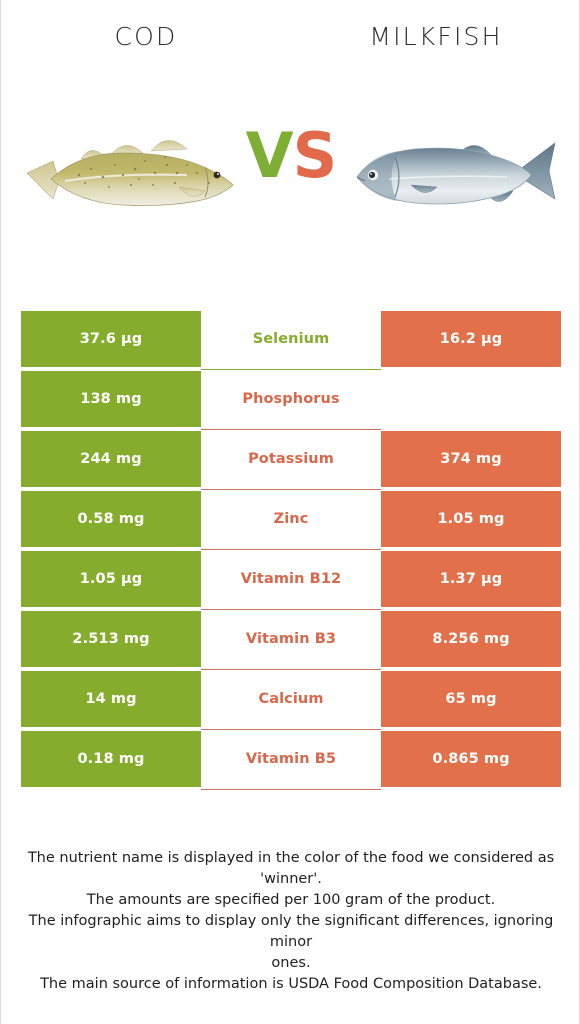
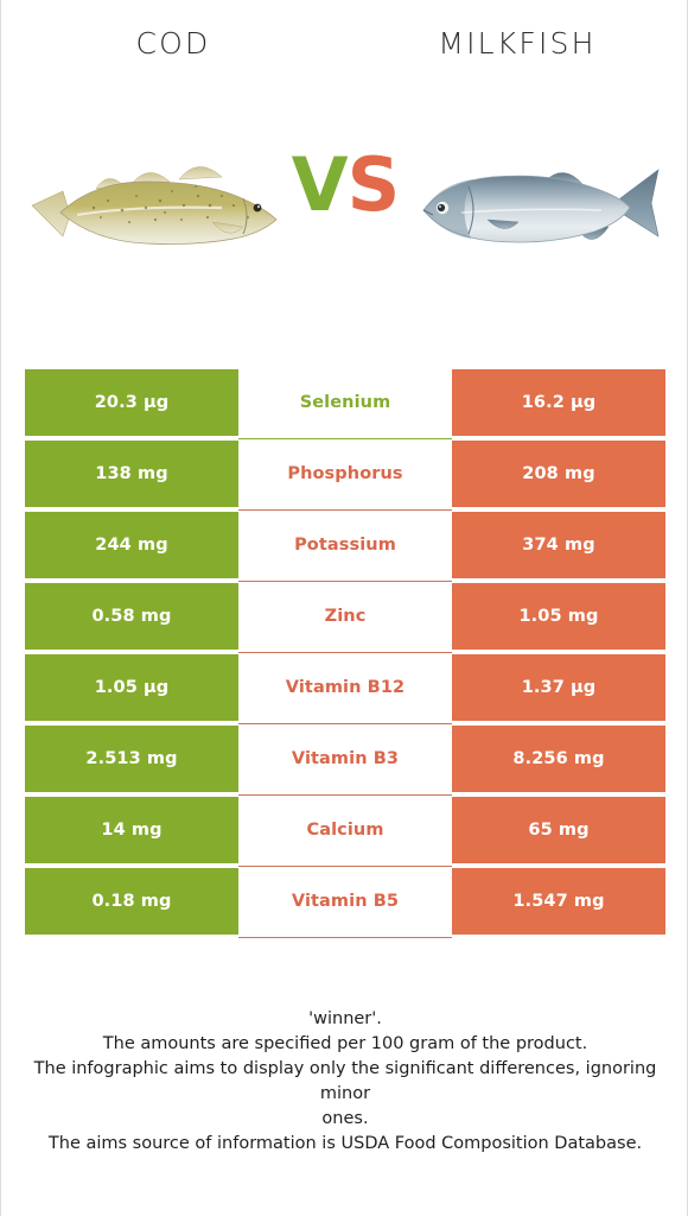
  COD
  MILKFISH
  VS
- 37.6 µg
+ 20.3 µg
  Selenium
  16.2 µg
  138 mg
  Phosphorus
+ 208 mg
  244 mg
  Potassium
  374 mg
  0.58 mg
  Zinc
  1.05 mg
  1.05 µg
  Vitamin B12
  1.37 µg
  2.513 mg
  Vitamin B3
  8.256 mg
  14 mg
  Calcium
  65 mg
  0.18 mg
  Vitamin B5
- 0.865 mg
+ 1.547 mg
- The nutrient name is displayed in the color of the food we considered as
  'winner'.
  The amounts are specified per 100 gram of the product.
  The infographic aims to display only the significant differences, ignoring minor
  ones.
- The main source of information is USDA Food Composition Database.
+ The aims source of information is USDA Food Composition Database.
